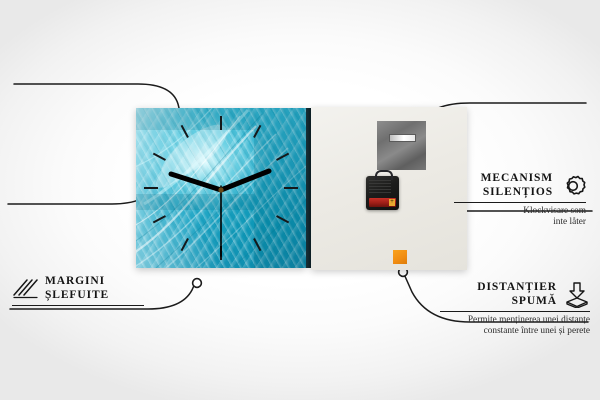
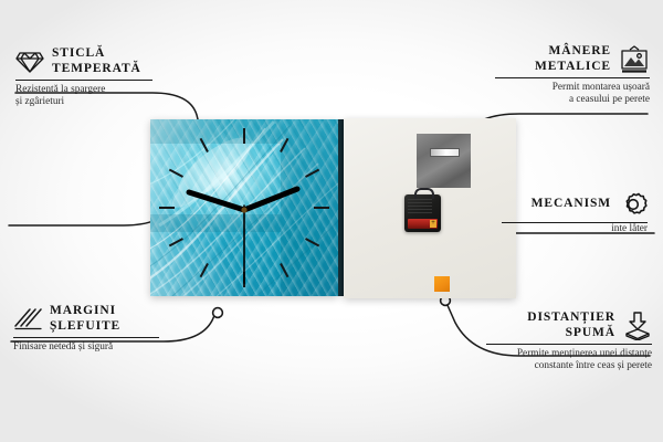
+ STICLĂ
+ TEMPERATĂ
+ Rezistentă la spargere
+ și zgârieturi
  MARGINI
  ȘLEFUITE
+ Finisare netedă și sigură
+ MÂNERE
+ METALICE
+ Permit montarea ușoară
+ a ceasului pe perete
  MECANISM
- SILENȚIOS
- Klockvisare som
  inte låter
  DISTANȚIER
  SPUMĂ
  Permite menținerea unei distanțe
- constante între unei și perete
+ constante între ceas și perete
